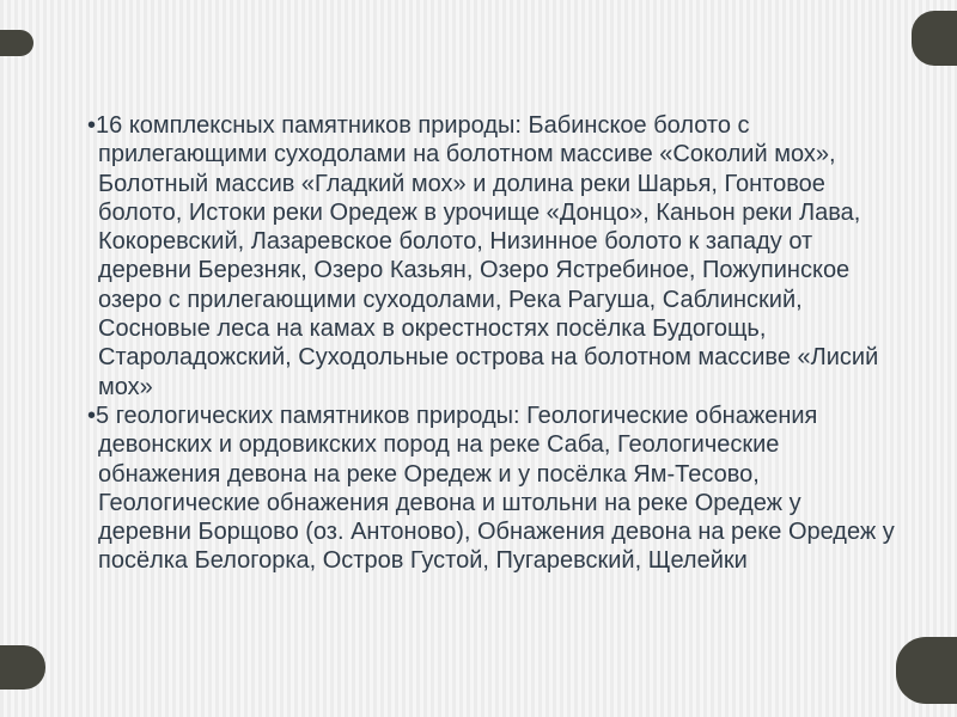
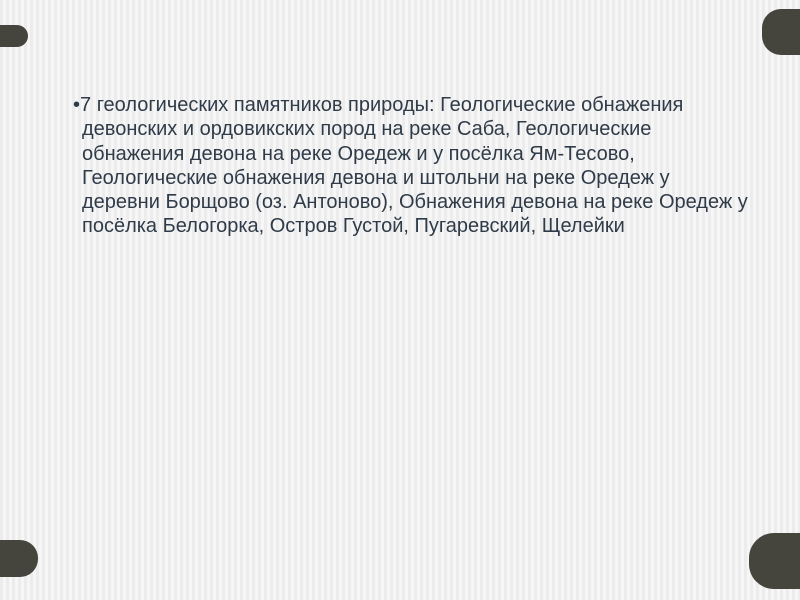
- •16 комплексных памятников природы: Бабинское болото с прилегающими суходолами на болотном массиве «Соколий мох», Болотный массив «Гладкий мох» и долина реки Шарья, Гонтовое болото, Истоки реки Оредеж в урочище «Донцо», Каньон реки Лава, Кокоревский, Лазаревское болото, Низинное болото к западу от деревни Березняк, Озеро Казьян, Озеро Ястребиное, Пожупинское озеро с прилегающими суходолами, Река Рагуша, Саблинский, Сосновые леса на камах в окрестностях посёлка Будогощь, Староладожский, Суходольные острова на болотном массиве «Лисий мох»
- •5 геологических памятников природы: Геологические обнажения девонских и ордовикских пород на реке Саба, Геологические обнажения девона на реке Оредеж и у посёлка Ям-Тесово, Геологические обнажения девона и штольни на реке Оредеж у деревни Борщово (оз. Антоново), Обнажения девона на реке Оредеж у посёлка Белогорка, Остров Густой, Пугаревский, Щелейки
+ •7 геологических памятников природы: Геологические обнажения девонских и ордовикских пород на реке Саба, Геологические обнажения девона на реке Оредеж и у посёлка Ям-Тесово, Геологические обнажения девона и штольни на реке Оредеж у деревни Борщово (оз. Антоново), Обнажения девона на реке Оредеж у посёлка Белогорка, Остров Густой, Пугаревский, Щелейки
